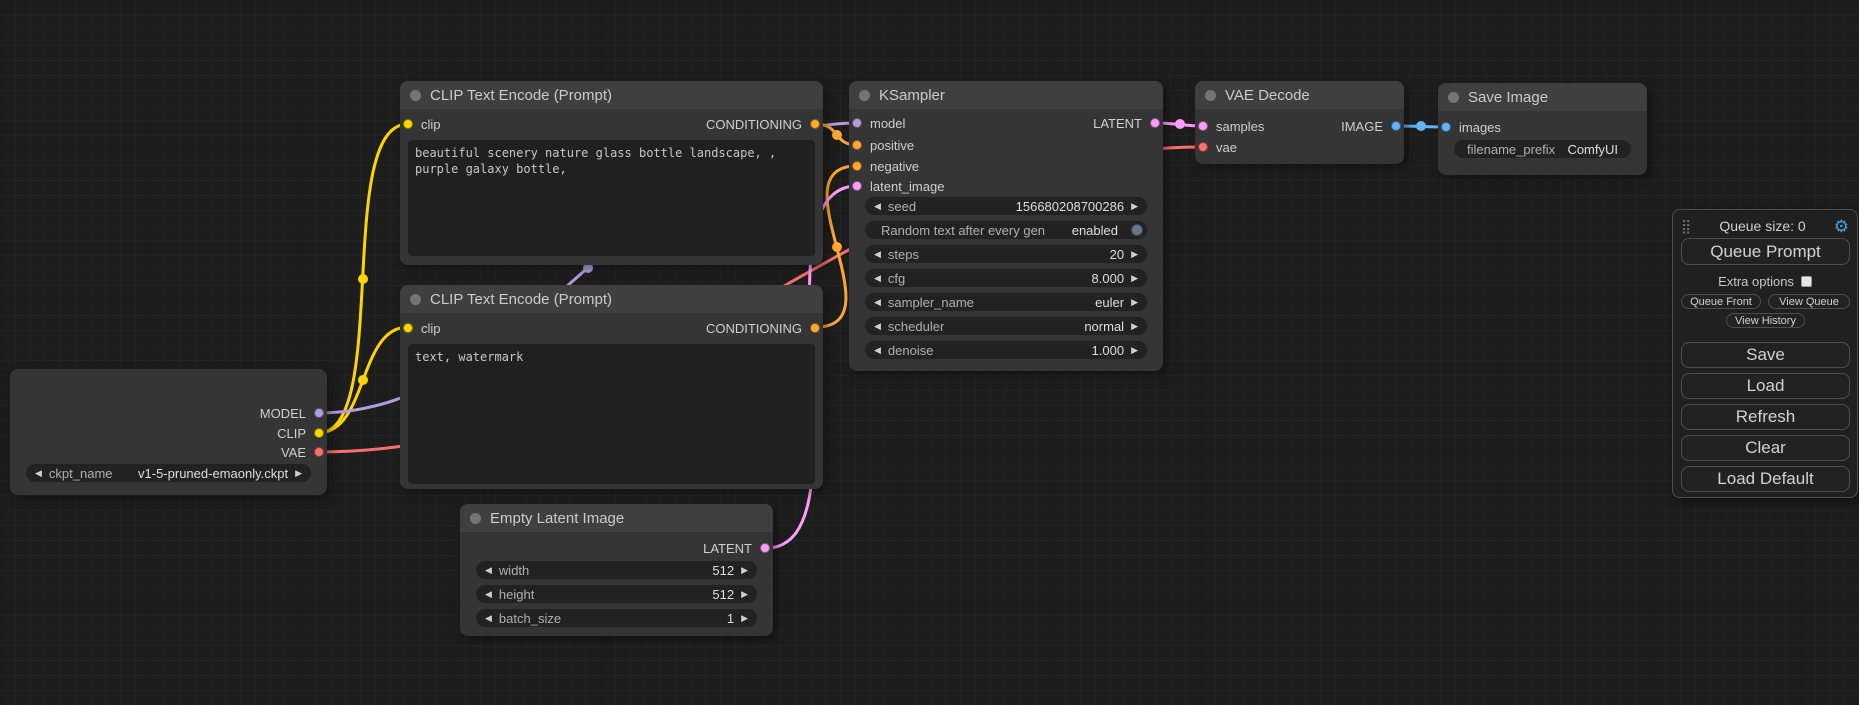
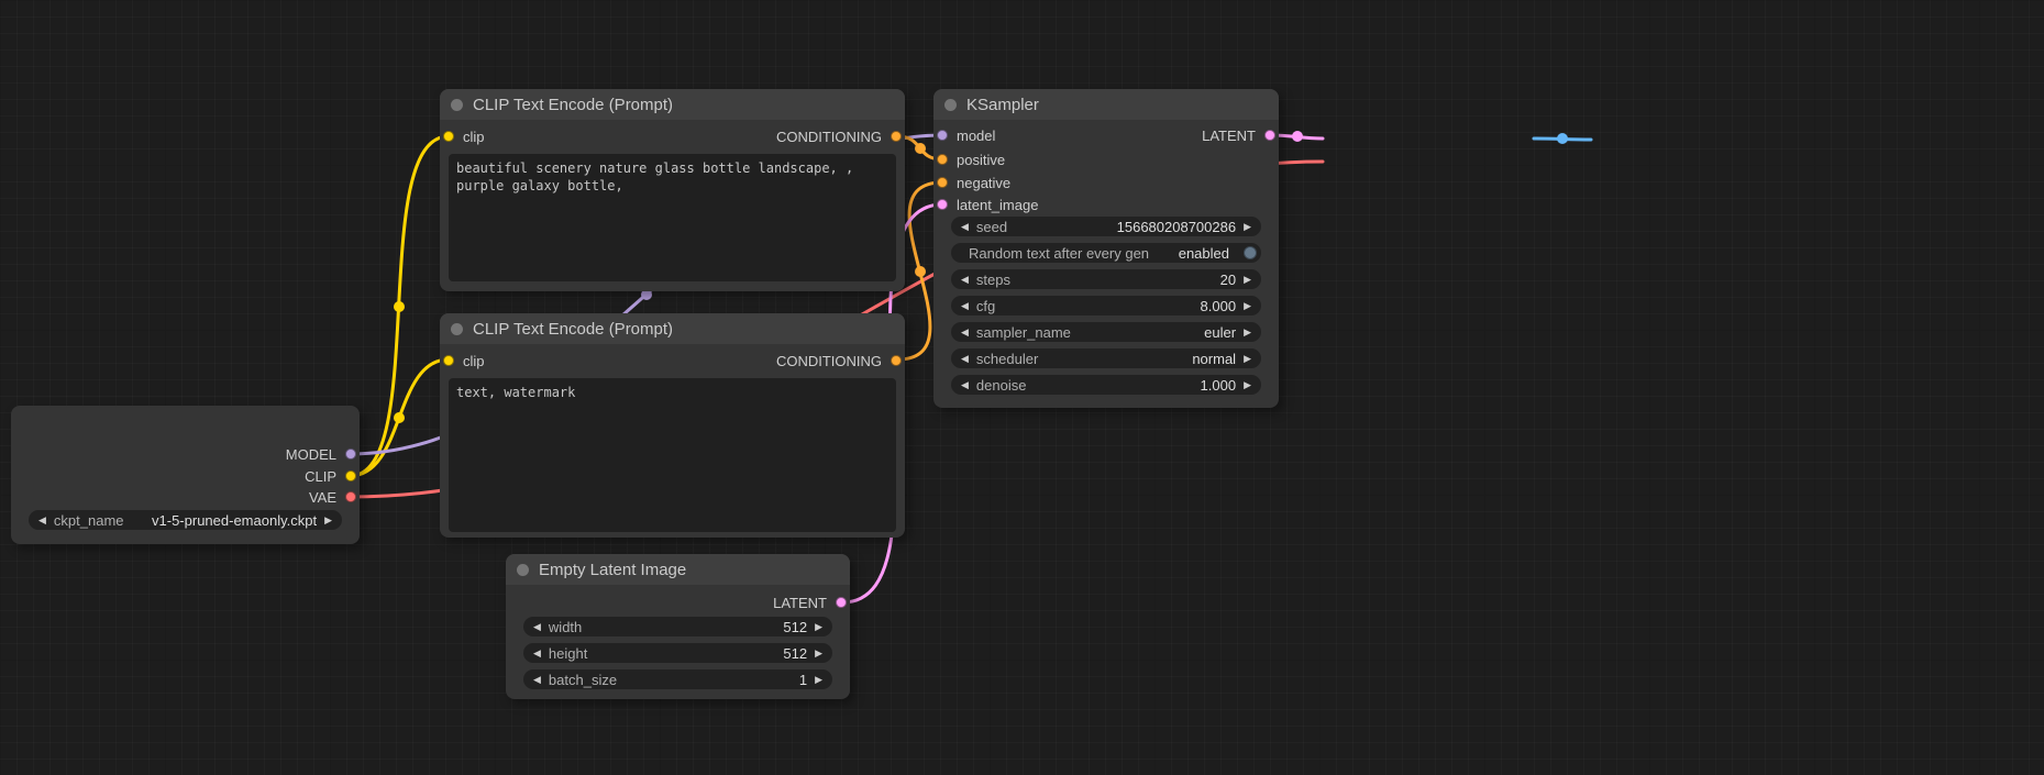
  MODEL
  CLIP
  VAE
  ◀
  ckpt_name
  v1-5-pruned-emaonly.ckpt
  ▶
  CLIP Text Encode (Prompt)
  clip
  CONDITIONING
  beautiful scenery nature glass bottle landscape, , purple galaxy bottle,
  CLIP Text Encode (Prompt)
  clip
  CONDITIONING
  text, watermark
  Empty Latent Image
  LATENT
  ◀
  width
  512
  ▶
  ◀
  height
  512
  ▶
  ◀
  batch_size
  1
  ▶
  KSampler
  model
  positive
  negative
  latent_image
  LATENT
  ◀
  seed
  156680208700286
  ▶
  Random text after every gen
  enabled
  ◀
  steps
  20
  ▶
  ◀
  cfg
  8.000
  ▶
  ◀
  sampler_name
  euler
  ▶
  ◀
  scheduler
  normal
  ▶
  ◀
  denoise
  1.000
  ▶
- VAE Decode
- samples
- vae
- IMAGE
- Save Image
- images
- filename_prefix
- ComfyUI
- ⣿
- Queue size: 0
- ⚙
- Queue Prompt
- Extra options
- Queue Front
- View Queue
- View History
- Save
- Load
- Refresh
- Clear
- Load Default
